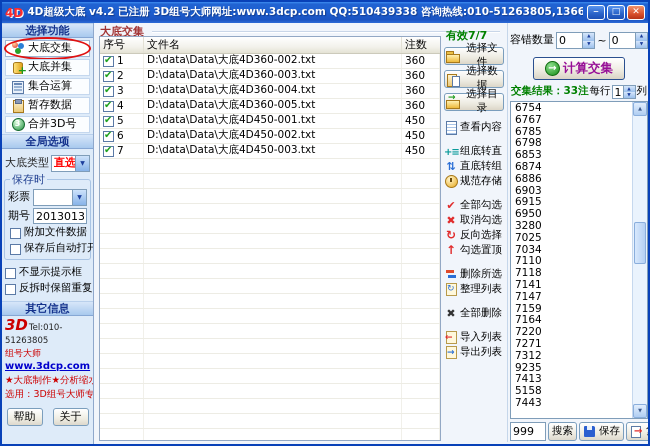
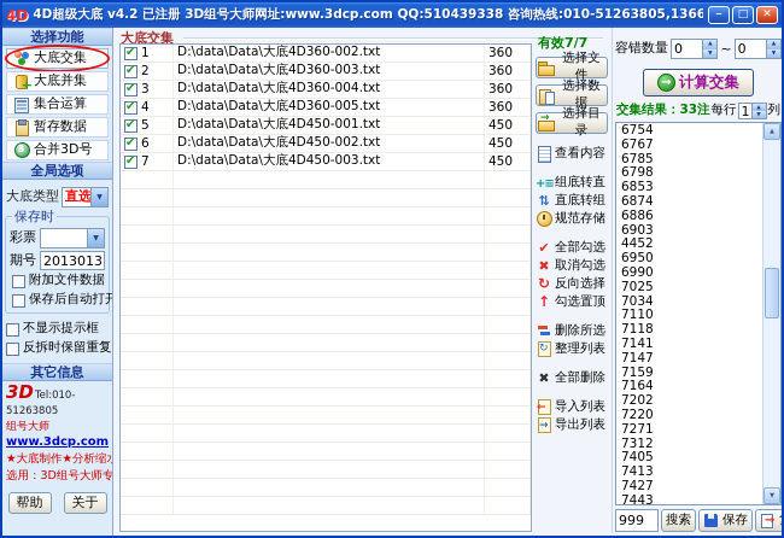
  4D
  4D超级大底 v4.2 已注册 3D组号大师网址:www.3dcp.com QQ:510439338 咨询热线:010-51263805,1366
  选择功能
  大底交集
  大底并集
  集合运算
  暂存数据
  合并3D号
  全局选项
  大底类型
  直选
  保存时
  彩票
  期号
  2013013
  附加文件数据
  保存后自动打开
  不显示提示框
  反拆时保留重复
  其它信息
  3DTel:010-51263805
  组号大师www.3dcp.com
  ★大底制作★分析缩
  选用：3D组号大师专
  帮助
  关于
  大底交集
- 序号
- 文件名
- 注数
  1
  D:\data\Data\大底4D360-002.txt
  360
  2
  D:\data\Data\大底4D360-003.txt
  360
  3
  D:\data\Data\大底4D360-004.txt
  360
  4
  D:\data\Data\大底4D360-005.txt
  360
  5
  D:\data\Data\大底4D450-001.txt
  450
  6
  D:\data\Data\大底4D450-002.txt
  450
  7
  D:\data\Data\大底4D450-003.txt
  450
  有效7/7
  选择文件
  选择数据
  选择目录
  查看内容
  组底转直
  直底转组
  规范存储
  全部勾选
  取消勾选
  反向选择
  勾选置顶
  删除所选
  整理列表
  全部删除
  导入列表
  导出列表
  容错数量
  0
  ~
  0
  计算交集
  交集结果：33注
  每行
  1
  列
  6754
  6767
  6785
  6798
  6853
  6874
  6886
  6903
- 6915
+ 4452
  6950
- 3280
+ 6990
  7025
  7034
  7110
  7118
  7141
  7147
  7159
  7164
+ 7202
  7220
  7271
  7312
- 9235
+ 7405
  7413
- 5158
+ 7427
  7443
  999
  搜索
  保存
